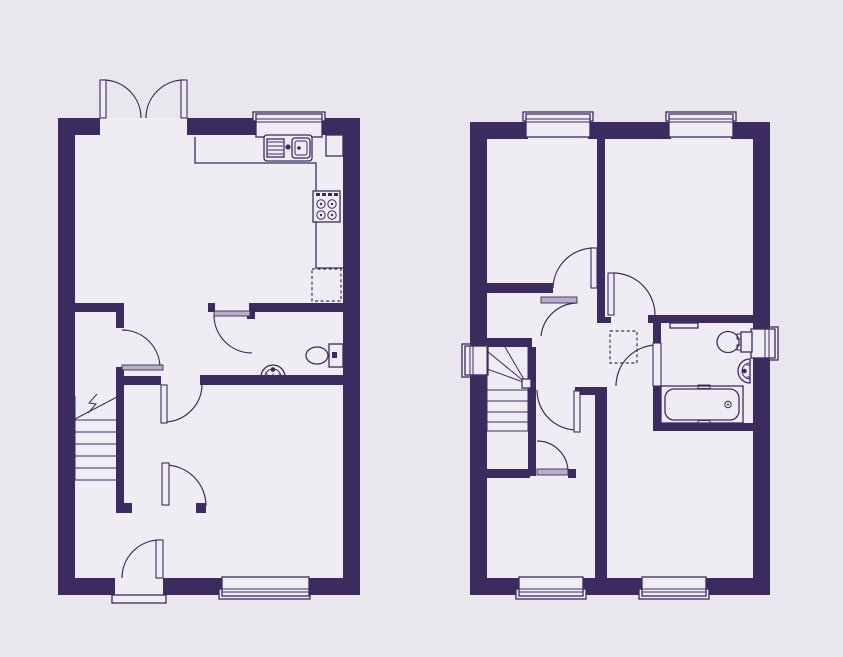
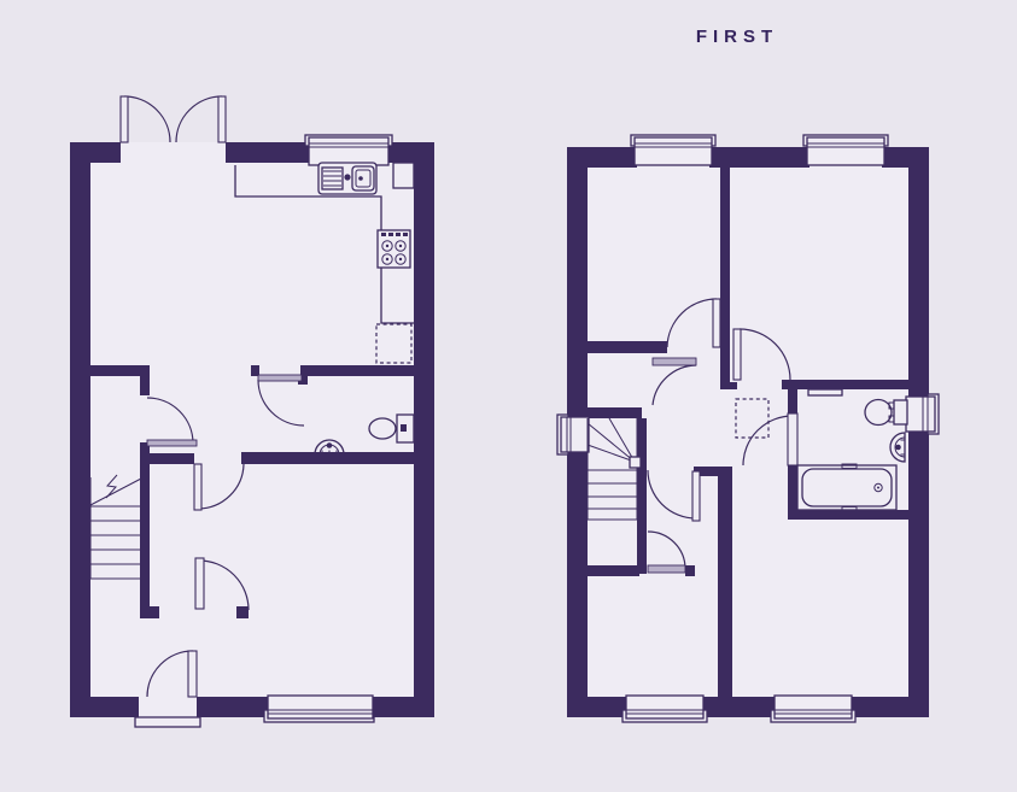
+ FIRST
